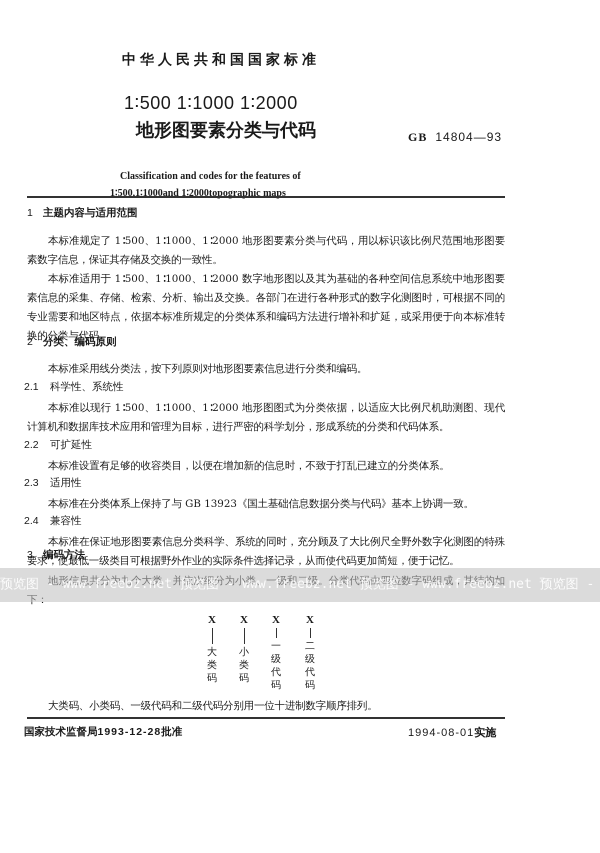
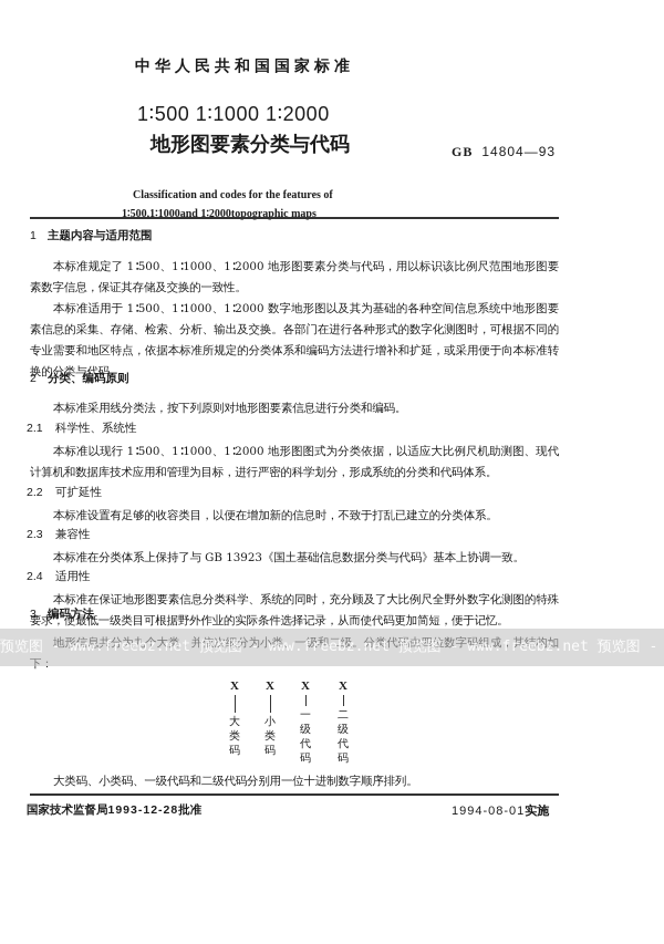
  中华人民共和国国家标准
  1∶500 1∶1000 1∶2000
  地形图要素分类与代码
  GB 14804—93
  Classification and codes for the features of
  1∶500,1∶1000and 1∶2000topographic maps
  1 主题内容与适用范围
  本标准规定了 1∶500、1∶1000、1∶2000 地形图要素分类与代码，用以标识该比例尺范围地形图要素数字信息，保证其存储及交换的一致性。
  本标准适用于 1∶500、1∶1000、1∶2000 数字地形图以及其为基础的各种空间信息系统中地形图要素信息的采集、存储、检索、分析、输出及交换。各部门在进行各种形式的数字化测图时，可根据不同的专业需要和地区特点，依据本标准所规定的分类体系和编码方法进行增补和扩延，或采用便于向本标准转换的分类与代码。
  2 分类、编码原则
  本标准采用线分类法，按下列原则对地形图要素信息进行分类和编码。
  2.1 科学性、系统性
  本标准以现行 1∶500、1∶1000、1∶2000 地形图图式为分类依据，以适应大比例尺机助测图、现代计算机和数据库技术应用和管理为目标，进行严密的科学划分，形成系统的分类和代码体系。
  2.2 可扩延性
  本标准设置有足够的收容类目，以便在增加新的信息时，不致于打乱已建立的分类体系。
- 2.3 适用性
+ 2.3 兼容性
  本标准在分类体系上保持了与 GB 13923《国土基础信息数据分类与代码》基本上协调一致。
- 2.4 兼容性
+ 2.4 适用性
  本标准在保证地形图要素信息分类科学、系统的同时，充分顾及了大比例尺全野外数字化测图的特殊要求，使最低一级类目可根据野外作业的实际条件选择记录，从而使代码更加简短，便于记忆。
  3 编码方法
  地形信息共分为九个大类，并依次细分为小类、一级和二级。分类代码由四位数字码组成，其结构如下：
  预览图 - www.freebz.net 预览图 - www.freebz.net 预览图 - www.freebz.net 预览图 -
  X
  大类码
  X
  小类码
  X
  一级代码
  X
  二级代码
  大类码、小类码、一级代码和二级代码分别用一位十进制数字顺序排列。
  国家技术监督局1993-12-28批准
  1994-08-01实施
